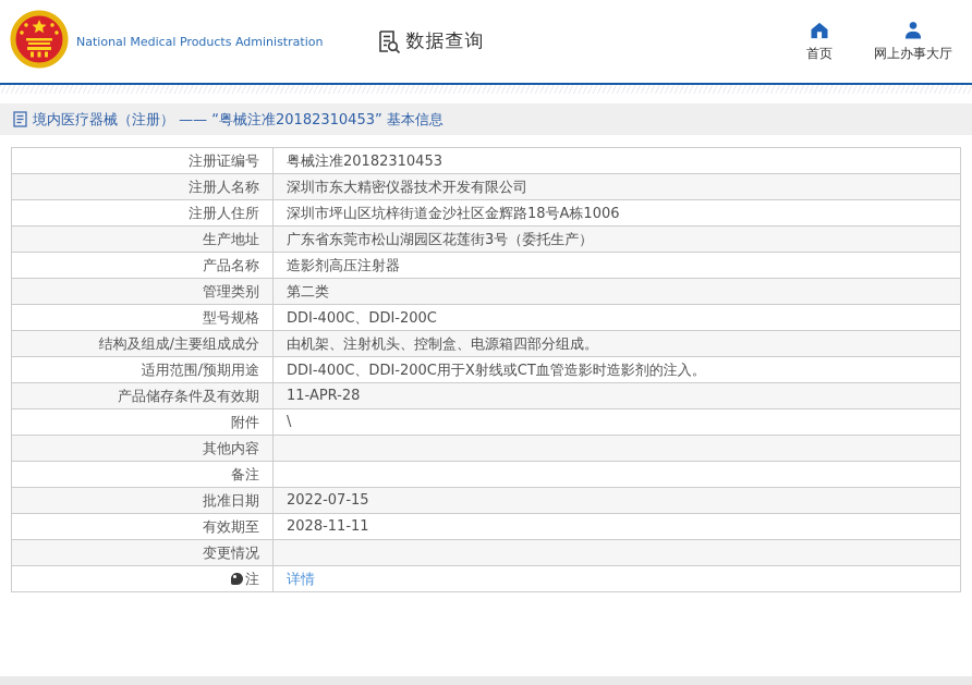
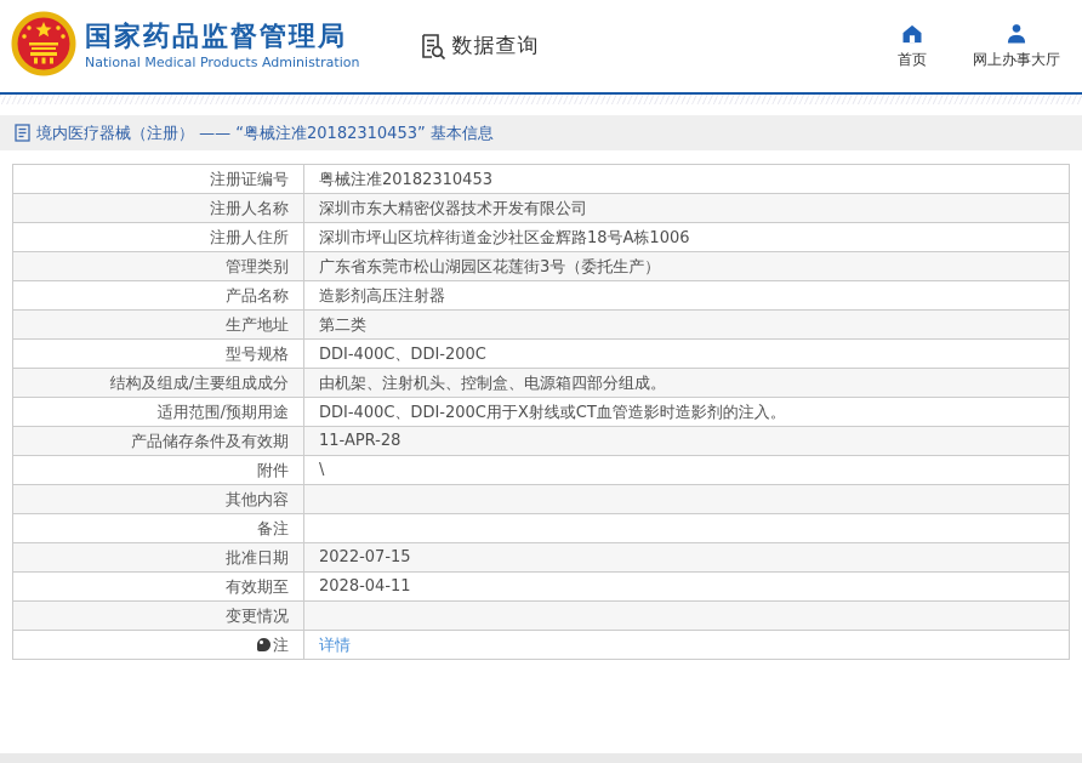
+ 国家药品监督管理局
  National Medical Products Administration
  数据查询
  首页
  网上办事大厅
  境内医疗器械（注册） —— “粤械注准20182310453” 基本信息
  注册证编号	粤械注准20182310453
  注册人名称	深圳市东大精密仪器技术开发有限公司
  注册人住所	深圳市坪山区坑梓街道金沙社区金辉路18号A栋1006
- 生产地址	广东省东莞市松山湖园区花莲街3号（委托生产）
+ 管理类别	广东省东莞市松山湖园区花莲街3号（委托生产）
  产品名称	造影剂高压注射器
- 管理类别	第二类
+ 生产地址	第二类
  型号规格	DDI-400C、DDI-200C
  结构及组成/主要组成成分	由机架、注射机头、控制盒、电源箱四部分组成。
  适用范围/预期用途	DDI-400C、DDI-200C用于X射线或CT血管造影时造影剂的注入。
  产品储存条件及有效期	11-APR-28
  附件	\
  其他内容
  备注
  批准日期	2022-07-15
- 有效期至	2028-11-11
+ 有效期至	2028-04-11
  变更情况
  注	详情
